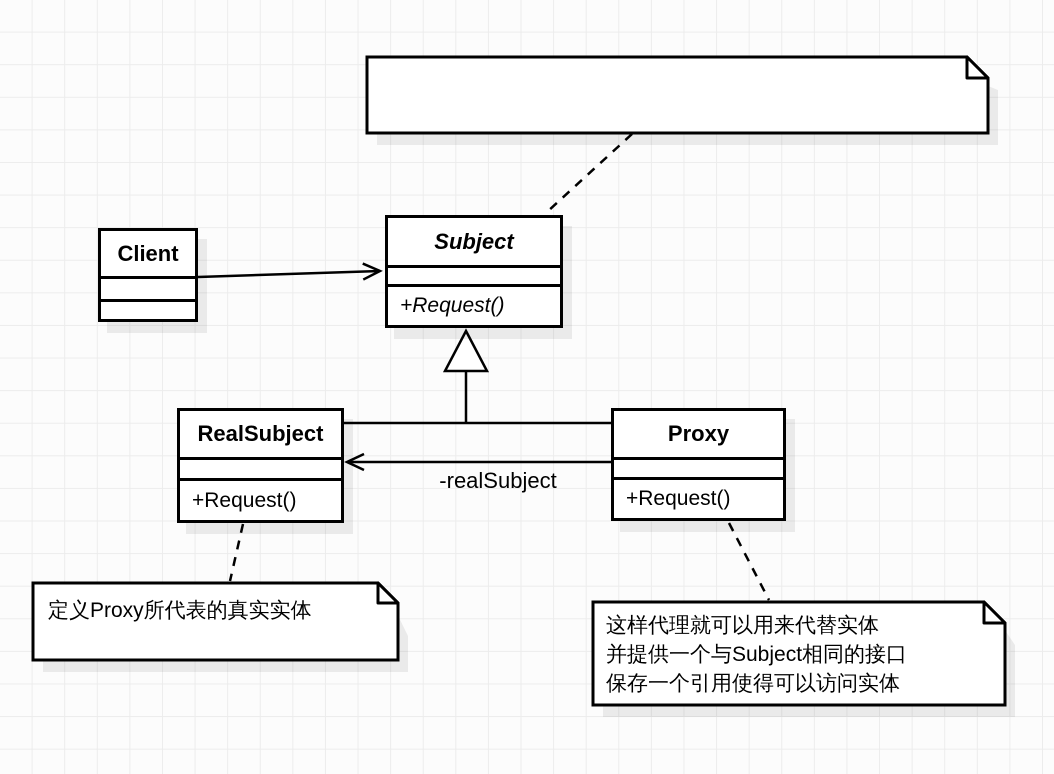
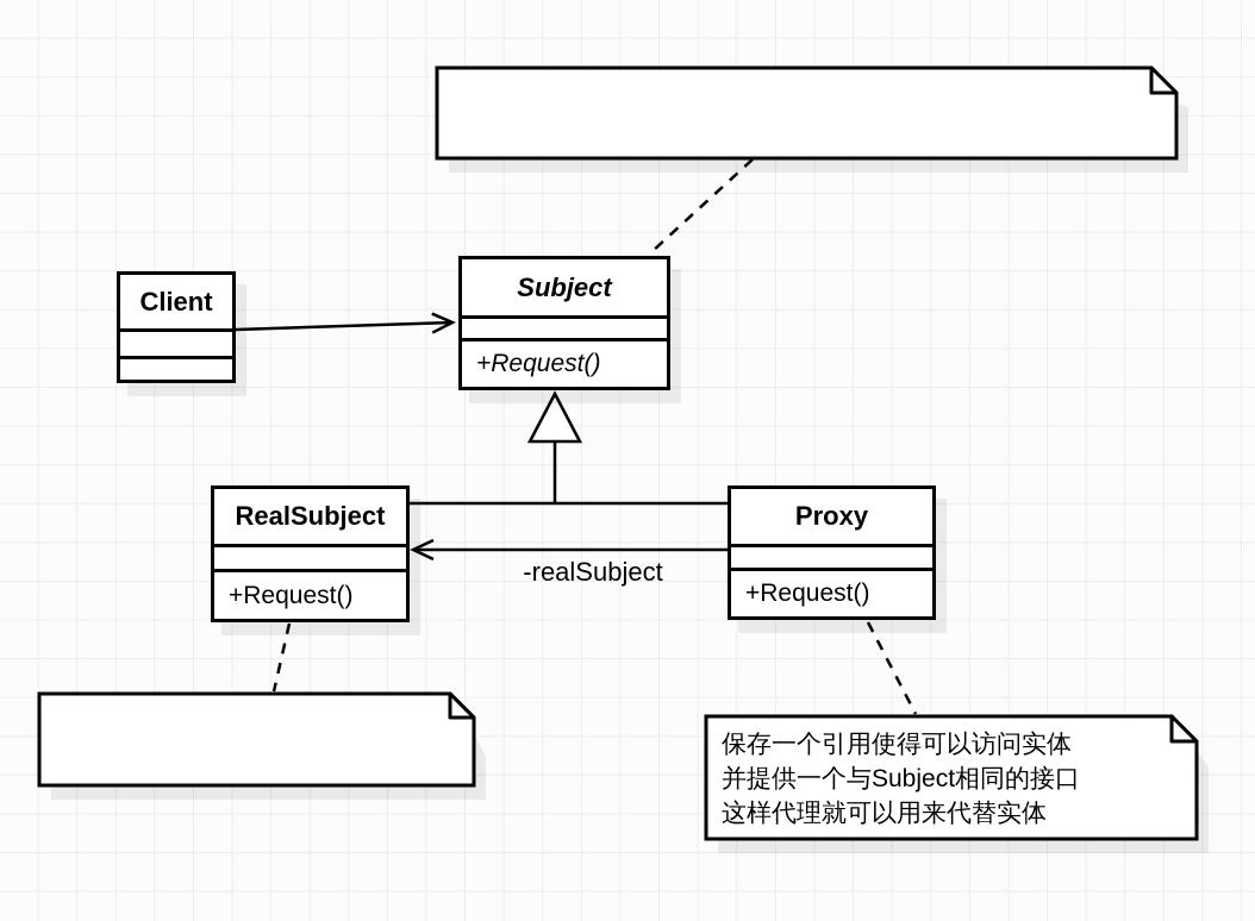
  Client
  Subject
  +Request()
  RealSubject
  +Request()
  Proxy
  +Request()
  -realSubject
- 定义Proxy所代表的真实实体
- 这样代理就可以用来代替实体
+ 保存一个引用使得可以访问实体
  并提供一个与Subject相同的接口
- 保存一个引用使得可以访问实体
+ 这样代理就可以用来代替实体
